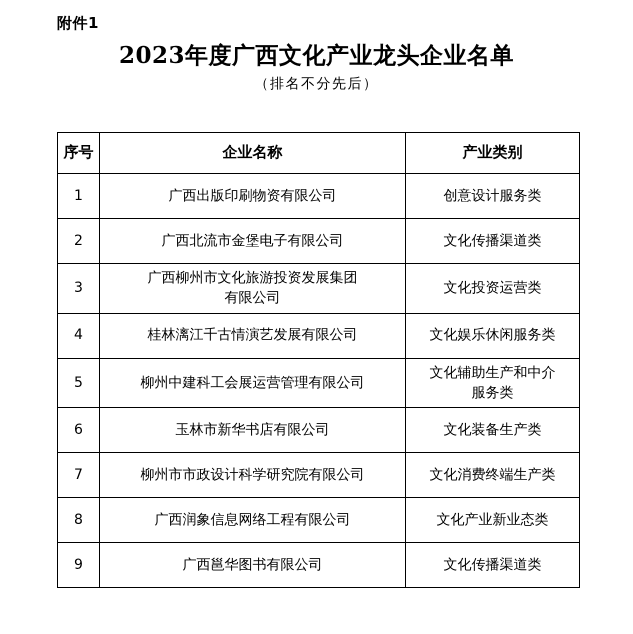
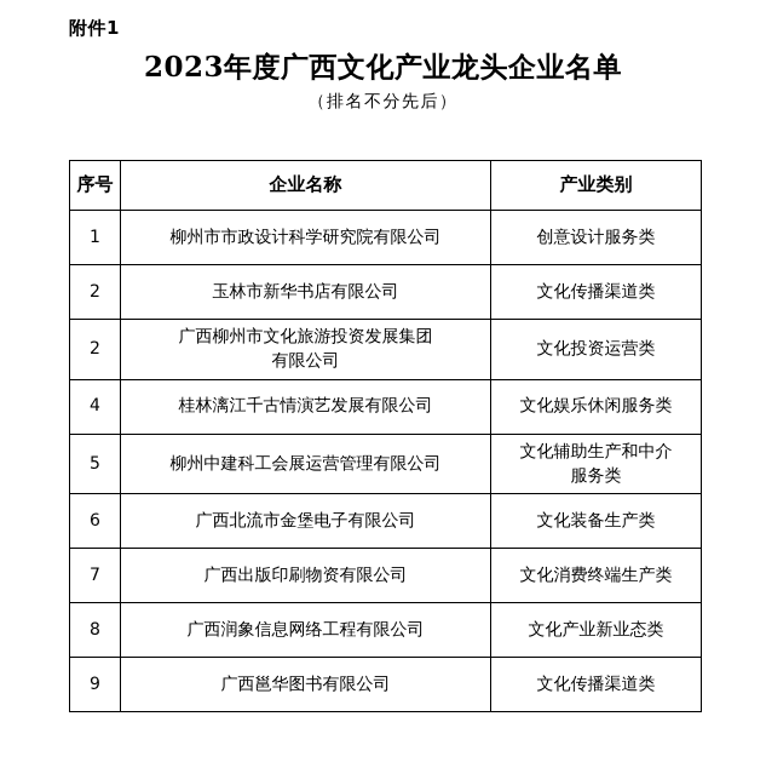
  附件1
  2023年度广西文化产业龙头企业名单
  （排名不分先后）
  序号	企业名称	产业类别
- 1	广西出版印刷物资有限公司	创意设计服务类
+ 1	柳州市市政设计科学研究院有限公司	创意设计服务类
- 2	广西北流市金堡电子有限公司	文化传播渠道类
+ 2	玉林市新华书店有限公司	文化传播渠道类
- 3	广西柳州市文化旅游投资发展集团 有限公司	文化投资运营类
+ 2	广西柳州市文化旅游投资发展集团 有限公司	文化投资运营类
  4	桂林漓江千古情演艺发展有限公司	文化娱乐休闲服务类
  5	柳州中建科工会展运营管理有限公司	文化辅助生产和中介 服务类
- 6	玉林市新华书店有限公司	文化装备生产类
+ 6	广西北流市金堡电子有限公司	文化装备生产类
- 7	柳州市市政设计科学研究院有限公司	文化消费终端生产类
+ 7	广西出版印刷物资有限公司	文化消费终端生产类
  8	广西润象信息网络工程有限公司	文化产业新业态类
  9	广西邕华图书有限公司	文化传播渠道类
